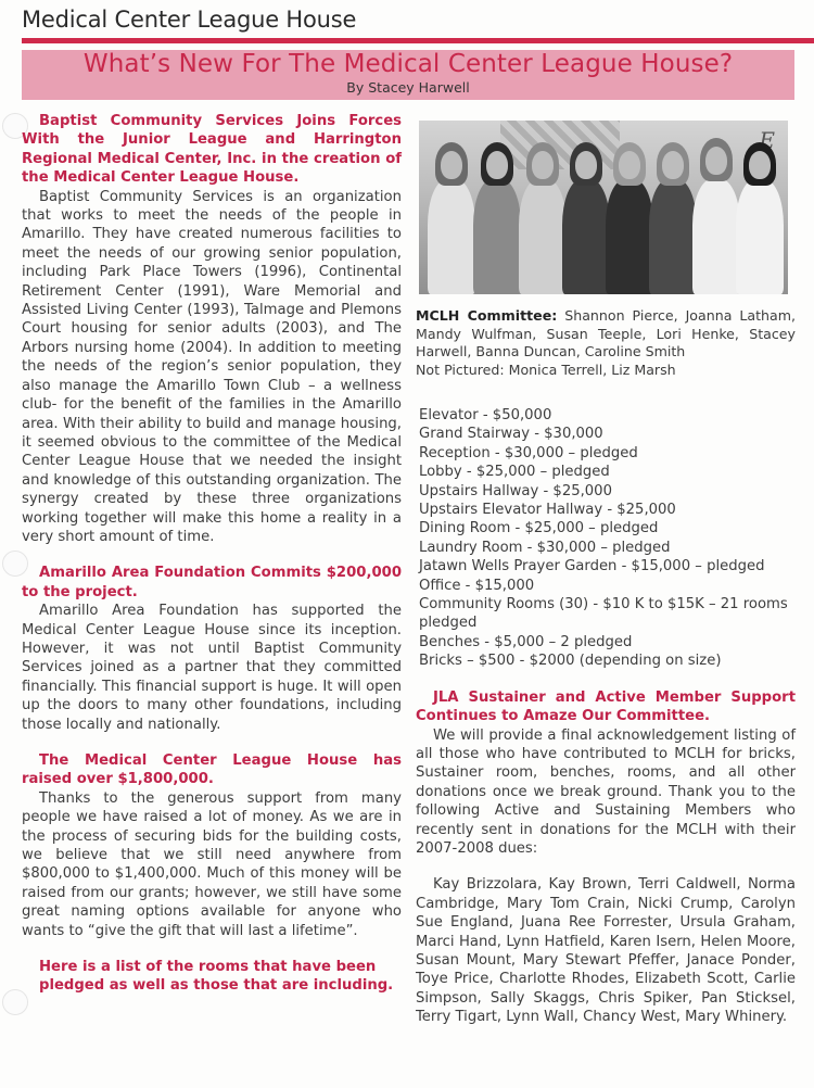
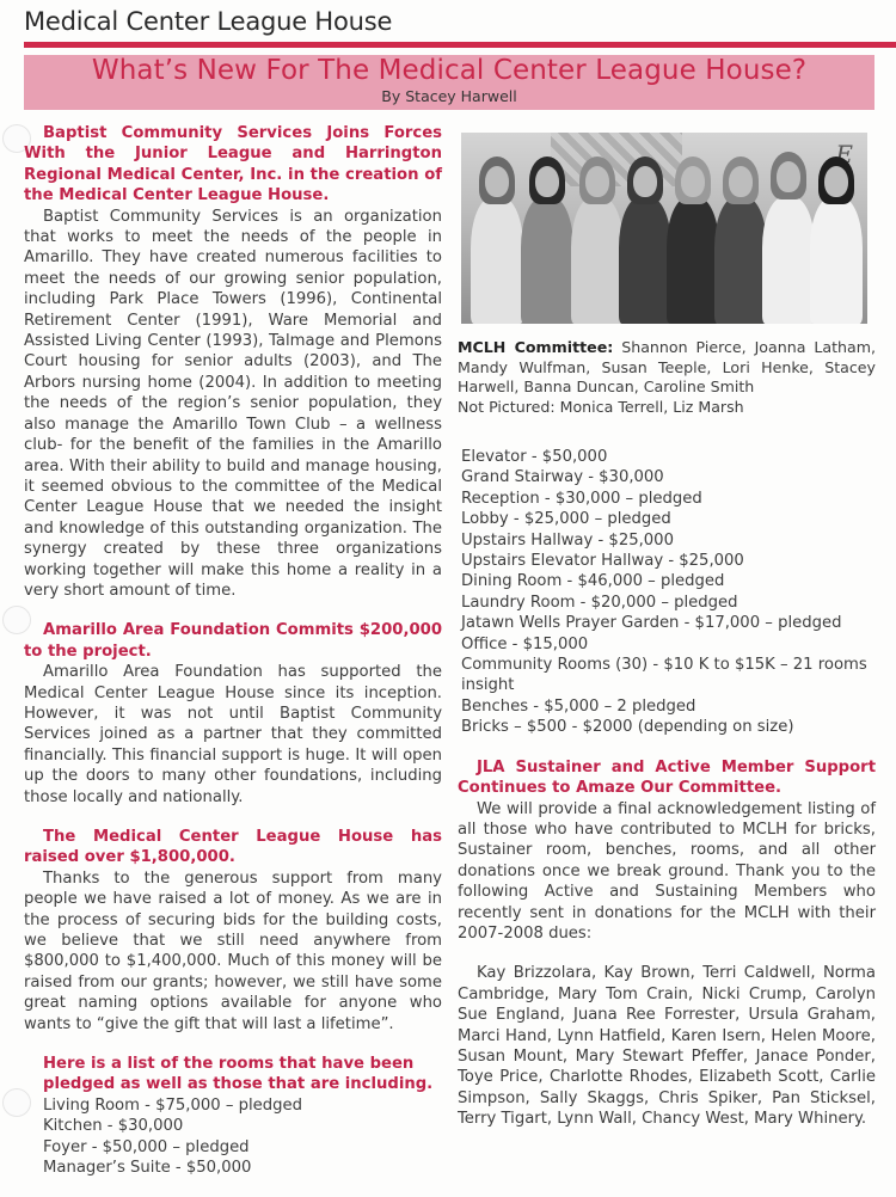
  Medical Center League House
  What’s New For The Medical Center League House?
  By Stacey Harwell
  Baptist Community Services Joins Forces With the Junior League and Harrington Regional Medical Center, Inc. in the creation of the Medical Center League House.
  Baptist Community Services is an organization that works to meet the needs of the people in Amarillo. They have created numerous facilities to meet the needs of our growing senior population, including Park Place Towers (1996), Continental Retirement Center (1991), Ware Memorial and Assisted Living Center (1993), Talmage and Plemons Court housing for senior adults (2003), and The Arbors nursing home (2004). In addition to meeting the needs of the region’s senior population, they also manage the Amarillo Town Club – a wellness club- for the benefit of the families in the Amarillo area. With their ability to build and manage housing, it seemed obvious to the committee of the Medical Center League House that we needed the insight and knowledge of this outstanding organization. The synergy created by these three organizations working together will make this home a reality in a very short amount of time.
  Amarillo Area Foundation Commits $200,000 to the project.
  Amarillo Area Foundation has supported the Medical Center League House since its inception. However, it was not until Baptist Community Services joined as a partner that they committed financially. This financial support is huge. It will open up the doors to many other foundations, including those locally and nationally.
  The Medical Center League House has raised over $1,800,000.
  Thanks to the generous support from many people we have raised a lot of money. As we are in the process of securing bids for the building costs, we believe that we still need anywhere from $800,000 to $1,400,000. Much of this money will be raised from our grants; however, we still have some great naming options available for anyone who wants to “give the gift that will last a lifetime”.
  Here is a list of the rooms that have been pledged as well as those that are including.
+ Living Room - $75,000 – pledged
+ Kitchen - $30,000
+ Foyer - $50,000 – pledged
+ Manager’s Suite - $50,000
  E
  MCLH Committee: Shannon Pierce, Joanna Latham, Mandy Wulfman, Susan Teeple, Lori Henke, Stacey Harwell, Banna Duncan, Caroline Smith
  Not Pictured: Monica Terrell, Liz Marsh
  Elevator - $50,000
  Grand Stairway - $30,000
  Reception - $30,000 – pledged
  Lobby - $25,000 – pledged
  Upstairs Hallway - $25,000
  Upstairs Elevator Hallway - $25,000
- Dining Room - $25,000 – pledged
+ Dining Room - $46,000 – pledged
- Laundry Room - $30,000 – pledged
+ Laundry Room - $20,000 – pledged
- Jatawn Wells Prayer Garden - $15,000 – pledged
+ Jatawn Wells Prayer Garden - $17,000 – pledged
  Office - $15,000
- Community Rooms (30) - $10 K to $15K – 21 rooms pledged
+ Community Rooms (30) - $10 K to $15K – 21 rooms insight
  Benches - $5,000 – 2 pledged
  Bricks – $500 - $2000 (depending on size)
  JLA Sustainer and Active Member Support Continues to Amaze Our Committee.
  We will provide a final acknowledgement listing of all those who have contributed to MCLH for bricks, Sustainer room, benches, rooms, and all other donations once we break ground. Thank you to the following Active and Sustaining Members who recently sent in donations for the MCLH with their 2007-2008 dues:
  Kay Brizzolara, Kay Brown, Terri Caldwell, Norma Cambridge, Mary Tom Crain, Nicki Crump, Carolyn Sue England, Juana Ree Forrester, Ursula Graham, Marci Hand, Lynn Hatfield, Karen Isern, Helen Moore, Susan Mount, Mary Stewart Pfeffer, Janace Ponder, Toye Price, Charlotte Rhodes, Elizabeth Scott, Carlie Simpson, Sally Skaggs, Chris Spiker, Pan Sticksel, Terry Tigart, Lynn Wall, Chancy West, Mary Whinery.
